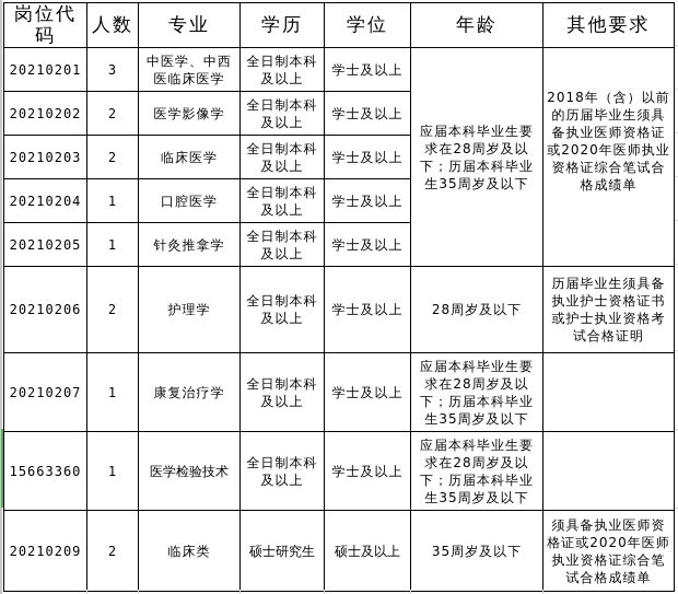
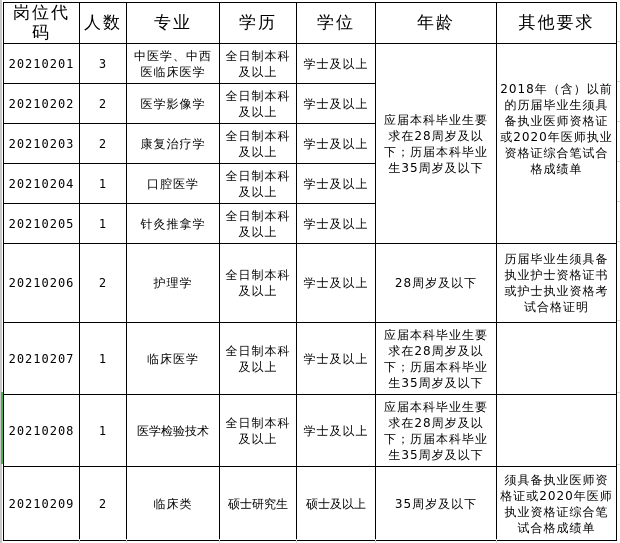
  岗位代码	人数	专业	学历	学位	年龄	其他要求
  20210201	3	中医学、中西医临床医学	全日制本科及以上	学士及以上	应届本科毕业生要求在28周岁及以下；历届本科毕业生35周岁及以下	2018年（含）以前的历届毕业生须具备执业医师资格证或2020年医师执业资格证综合笔试合格成绩单
  20210202	2	医学影像学	全日制本科及以上	学士及以上
- 20210203	2	临床医学	全日制本科及以上	学士及以上
+ 20210203	2	康复治疗学	全日制本科及以上	学士及以上
  20210204	1	口腔医学	全日制本科及以上	学士及以上
  20210205	1	针灸推拿学	全日制本科及以上	学士及以上
  20210206	2	护理学	全日制本科及以上	学士及以上	28周岁及以下	历届毕业生须具备执业护士资格证书或护士执业资格考试合格证明
- 20210207	1	康复治疗学	全日制本科及以上	学士及以上	应届本科毕业生要求在28周岁及以下；历届本科毕业生35周岁及以下
+ 20210207	1	临床医学	全日制本科及以上	学士及以上	应届本科毕业生要求在28周岁及以下；历届本科毕业生35周岁及以下
- 15663360	1	医学检验技术	全日制本科及以上	学士及以上	应届本科毕业生要求在28周岁及以下；历届本科毕业生35周岁及以下
+ 20210208	1	医学检验技术	全日制本科及以上	学士及以上	应届本科毕业生要求在28周岁及以下；历届本科毕业生35周岁及以下
  20210209	2	临床类	硕士研究生	硕士及以上	35周岁及以下	须具备执业医师资格证或2020年医师执业资格证综合笔试合格成绩单
